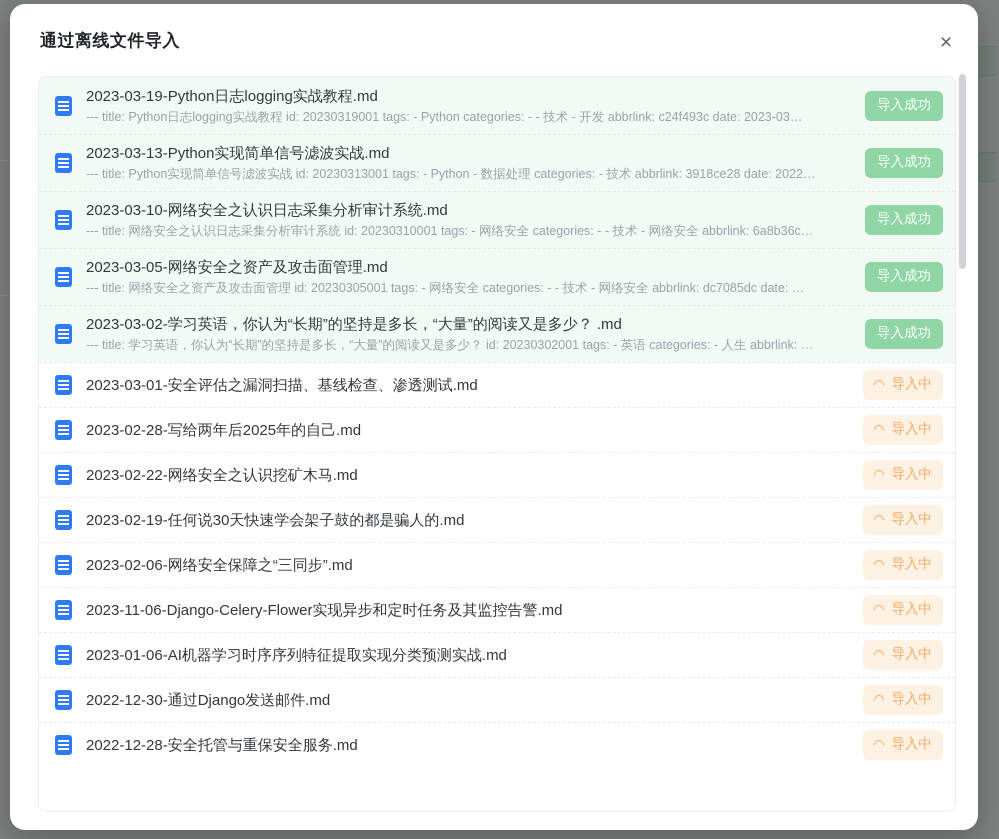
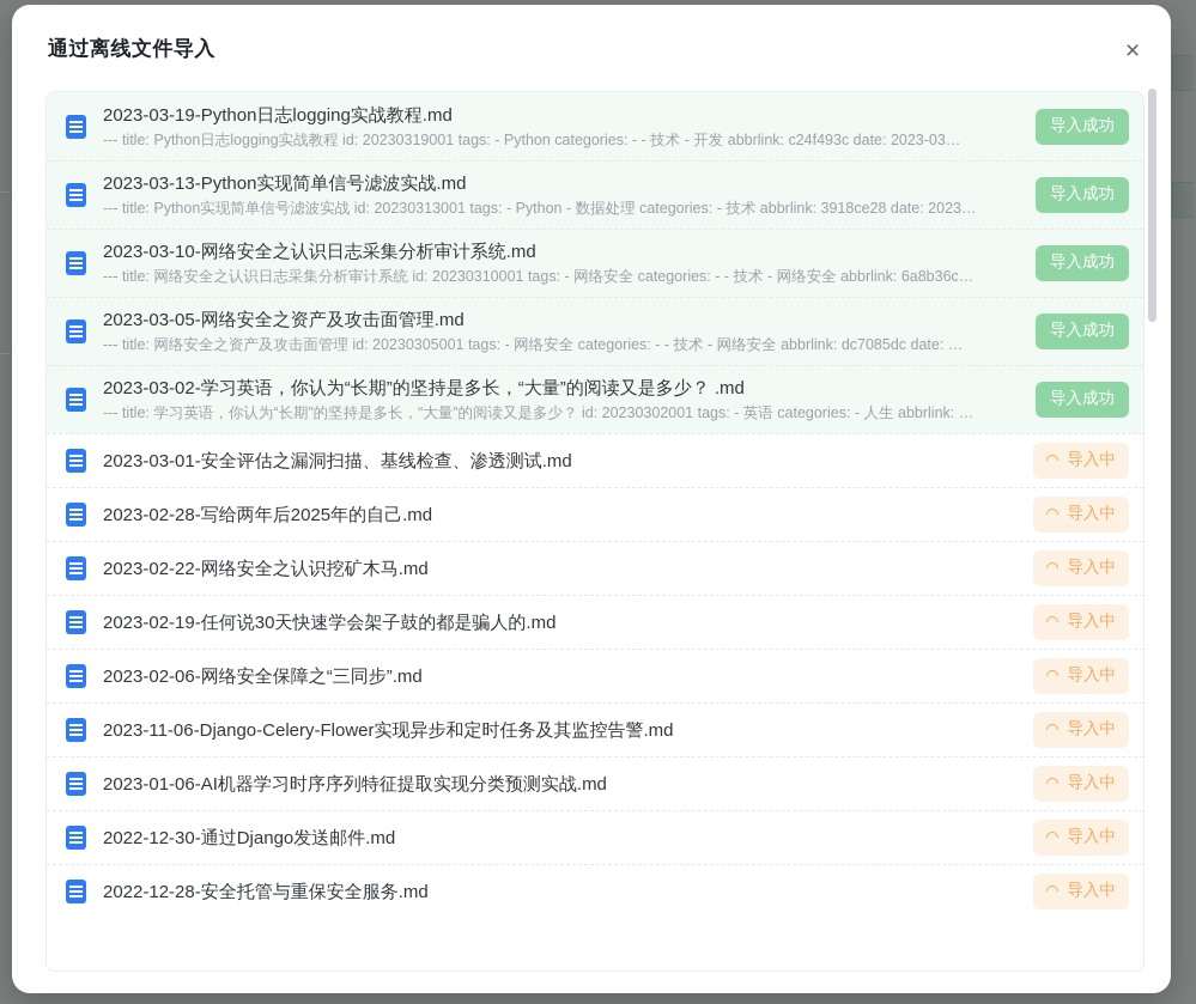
  通过离线文件导入
  ×
  2023-03-19-Python日志logging实战教程.md
  --- title: Python日志logging实战教程 id: 20230319001 tags: - Python categories: - - 技术 - 开发 abbrlink: c24f493c date: 2023-03…
  导入成功
  2023-03-13-Python实现简单信号滤波实战.md
- --- title: Python实现简单信号滤波实战 id: 20230313001 tags: - Python - 数据处理 categories: - 技术 abbrlink: 3918ce28 date: 2022…
+ --- title: Python实现简单信号滤波实战 id: 20230313001 tags: - Python - 数据处理 categories: - 技术 abbrlink: 3918ce28 date: 2023…
  导入成功
  2023-03-10-网络安全之认识日志采集分析审计系统.md
  --- title: 网络安全之认识日志采集分析审计系统 id: 20230310001 tags: - 网络安全 categories: - - 技术 - 网络安全 abbrlink: 6a8b36c…
  导入成功
  2023-03-05-网络安全之资产及攻击面管理.md
  --- title: 网络安全之资产及攻击面管理 id: 20230305001 tags: - 网络安全 categories: - - 技术 - 网络安全 abbrlink: dc7085dc date: …
  导入成功
  2023-03-02-学习英语，你认为“长期”的坚持是多长，“大量”的阅读又是多少？ .md
  --- title: 学习英语，你认为“长期”的坚持是多长，“大量”的阅读又是多少？ id: 20230302001 tags: - 英语 categories: - 人生 abbrlink: …
  导入成功
  2023-03-01-安全评估之漏洞扫描、基线检查、渗透测试.md
  导入中
  2023-02-28-写给两年后2025年的自己.md
  导入中
  2023-02-22-网络安全之认识挖矿木马.md
  导入中
  2023-02-19-任何说30天快速学会架子鼓的都是骗人的.md
  导入中
  2023-02-06-网络安全保障之“三同步”.md
  导入中
  2023-11-06-Django-Celery-Flower实现异步和定时任务及其监控告警.md
  导入中
  2023-01-06-AI机器学习时序序列特征提取实现分类预测实战.md
  导入中
  2022-12-30-通过Django发送邮件.md
  导入中
  2022-12-28-安全托管与重保安全服务.md
  导入中
